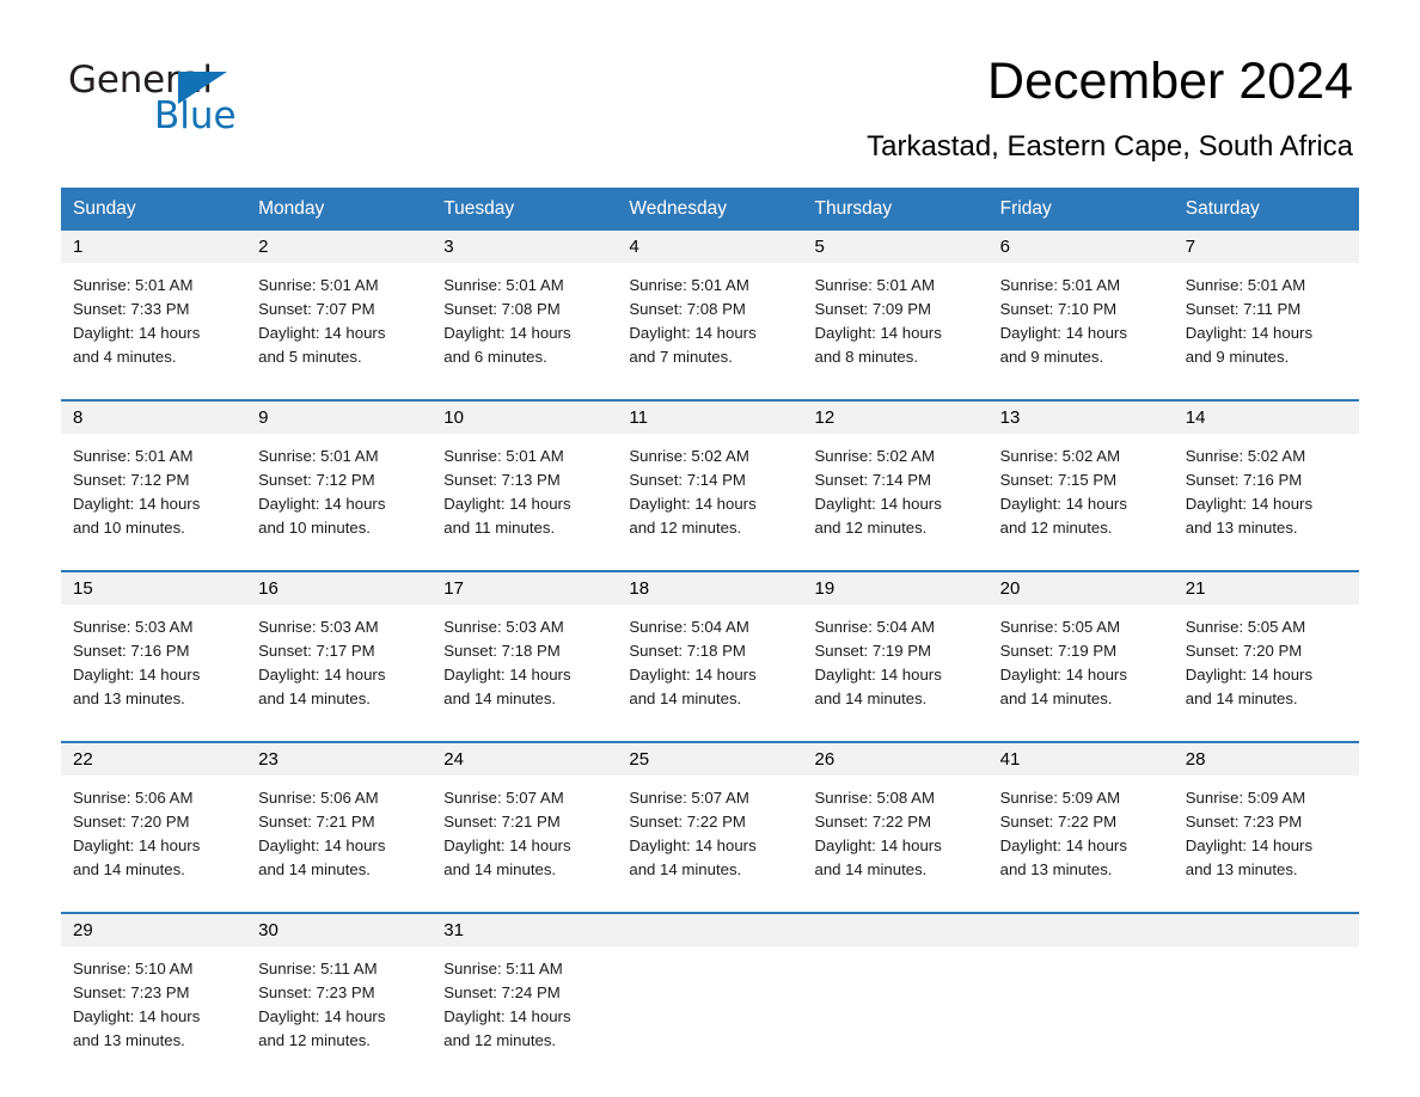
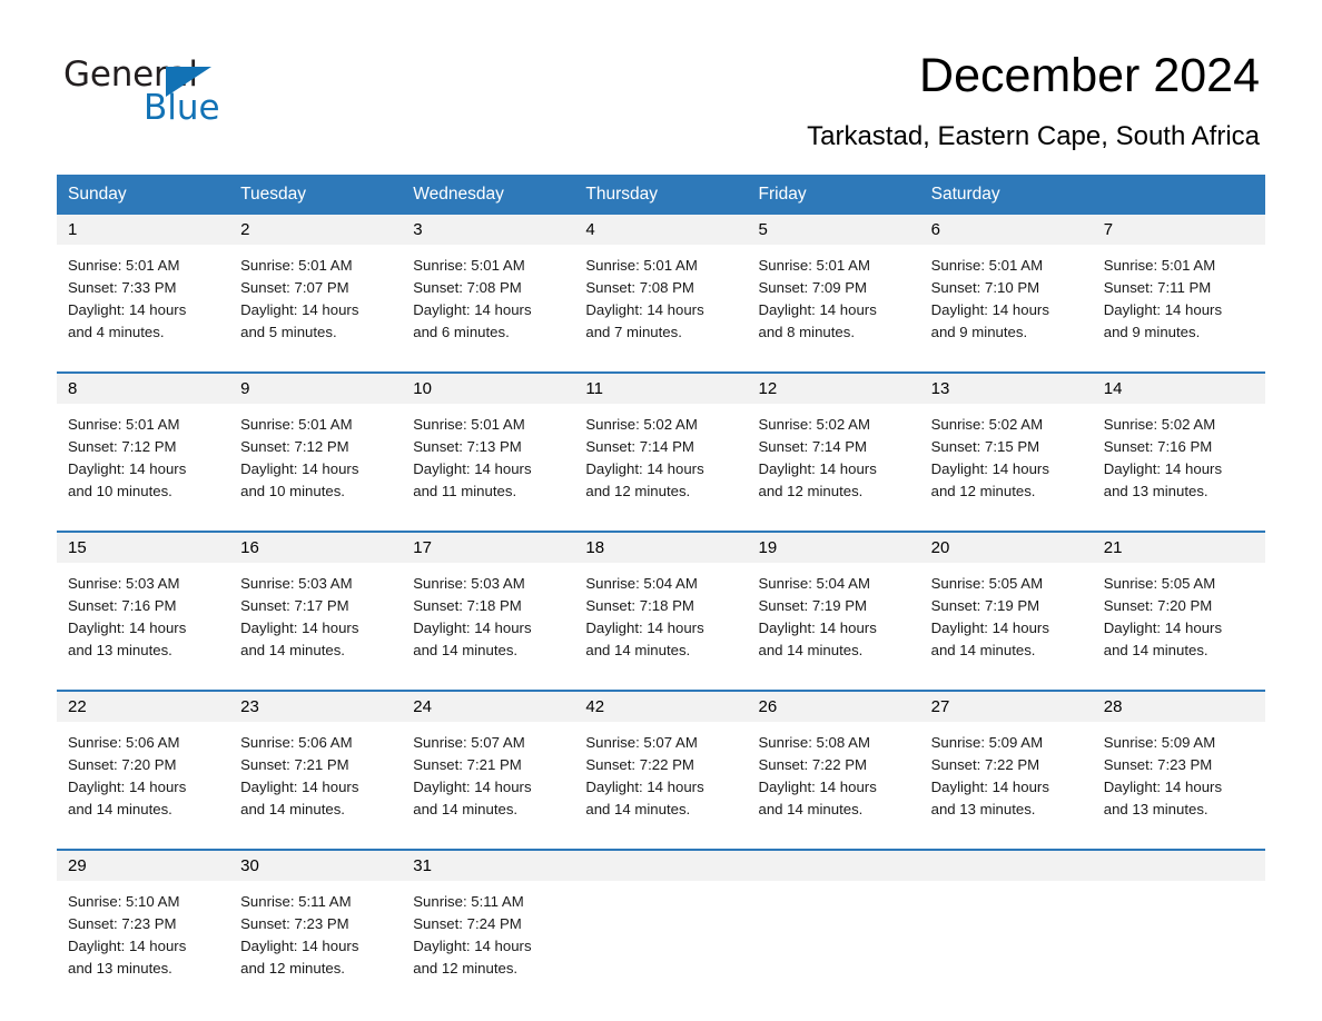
  General
  Blue
  December 2024
  Tarkastad, Eastern Cape, South Africa
  Sunday
- Monday
  Tuesday
  Wednesday
  Thursday
  Friday
  Saturday
  1
  Sunrise: 5:01 AM
  Sunset: 7:33 PM
  Daylight: 14 hours
  and 4 minutes.
  2
  Sunrise: 5:01 AM
  Sunset: 7:07 PM
  Daylight: 14 hours
  and 5 minutes.
  3
  Sunrise: 5:01 AM
  Sunset: 7:08 PM
  Daylight: 14 hours
  and 6 minutes.
  4
  Sunrise: 5:01 AM
  Sunset: 7:08 PM
  Daylight: 14 hours
  and 7 minutes.
  5
  Sunrise: 5:01 AM
  Sunset: 7:09 PM
  Daylight: 14 hours
  and 8 minutes.
  6
  Sunrise: 5:01 AM
  Sunset: 7:10 PM
  Daylight: 14 hours
  and 9 minutes.
  7
  Sunrise: 5:01 AM
  Sunset: 7:11 PM
  Daylight: 14 hours
  and 9 minutes.
  8
  Sunrise: 5:01 AM
  Sunset: 7:12 PM
  Daylight: 14 hours
  and 10 minutes.
  9
  Sunrise: 5:01 AM
  Sunset: 7:12 PM
  Daylight: 14 hours
  and 10 minutes.
  10
  Sunrise: 5:01 AM
  Sunset: 7:13 PM
  Daylight: 14 hours
  and 11 minutes.
  11
  Sunrise: 5:02 AM
  Sunset: 7:14 PM
  Daylight: 14 hours
  and 12 minutes.
  12
  Sunrise: 5:02 AM
  Sunset: 7:14 PM
  Daylight: 14 hours
  and 12 minutes.
  13
  Sunrise: 5:02 AM
  Sunset: 7:15 PM
  Daylight: 14 hours
  and 12 minutes.
  14
  Sunrise: 5:02 AM
  Sunset: 7:16 PM
  Daylight: 14 hours
  and 13 minutes.
  15
  Sunrise: 5:03 AM
  Sunset: 7:16 PM
  Daylight: 14 hours
  and 13 minutes.
  16
  Sunrise: 5:03 AM
  Sunset: 7:17 PM
  Daylight: 14 hours
  and 14 minutes.
  17
  Sunrise: 5:03 AM
  Sunset: 7:18 PM
  Daylight: 14 hours
  and 14 minutes.
  18
  Sunrise: 5:04 AM
  Sunset: 7:18 PM
  Daylight: 14 hours
  and 14 minutes.
  19
  Sunrise: 5:04 AM
  Sunset: 7:19 PM
  Daylight: 14 hours
  and 14 minutes.
  20
  Sunrise: 5:05 AM
  Sunset: 7:19 PM
  Daylight: 14 hours
  and 14 minutes.
  21
  Sunrise: 5:05 AM
  Sunset: 7:20 PM
  Daylight: 14 hours
  and 14 minutes.
  22
  Sunrise: 5:06 AM
  Sunset: 7:20 PM
  Daylight: 14 hours
  and 14 minutes.
  23
  Sunrise: 5:06 AM
  Sunset: 7:21 PM
  Daylight: 14 hours
  and 14 minutes.
  24
  Sunrise: 5:07 AM
  Sunset: 7:21 PM
  Daylight: 14 hours
  and 14 minutes.
- 25
+ 42
  Sunrise: 5:07 AM
  Sunset: 7:22 PM
  Daylight: 14 hours
  and 14 minutes.
  26
  Sunrise: 5:08 AM
  Sunset: 7:22 PM
  Daylight: 14 hours
  and 14 minutes.
- 41
+ 27
  Sunrise: 5:09 AM
  Sunset: 7:22 PM
  Daylight: 14 hours
  and 13 minutes.
  28
  Sunrise: 5:09 AM
  Sunset: 7:23 PM
  Daylight: 14 hours
  and 13 minutes.
  29
  Sunrise: 5:10 AM
  Sunset: 7:23 PM
  Daylight: 14 hours
  and 13 minutes.
  30
  Sunrise: 5:11 AM
  Sunset: 7:23 PM
  Daylight: 14 hours
  and 12 minutes.
  31
  Sunrise: 5:11 AM
  Sunset: 7:24 PM
  Daylight: 14 hours
  and 12 minutes.
